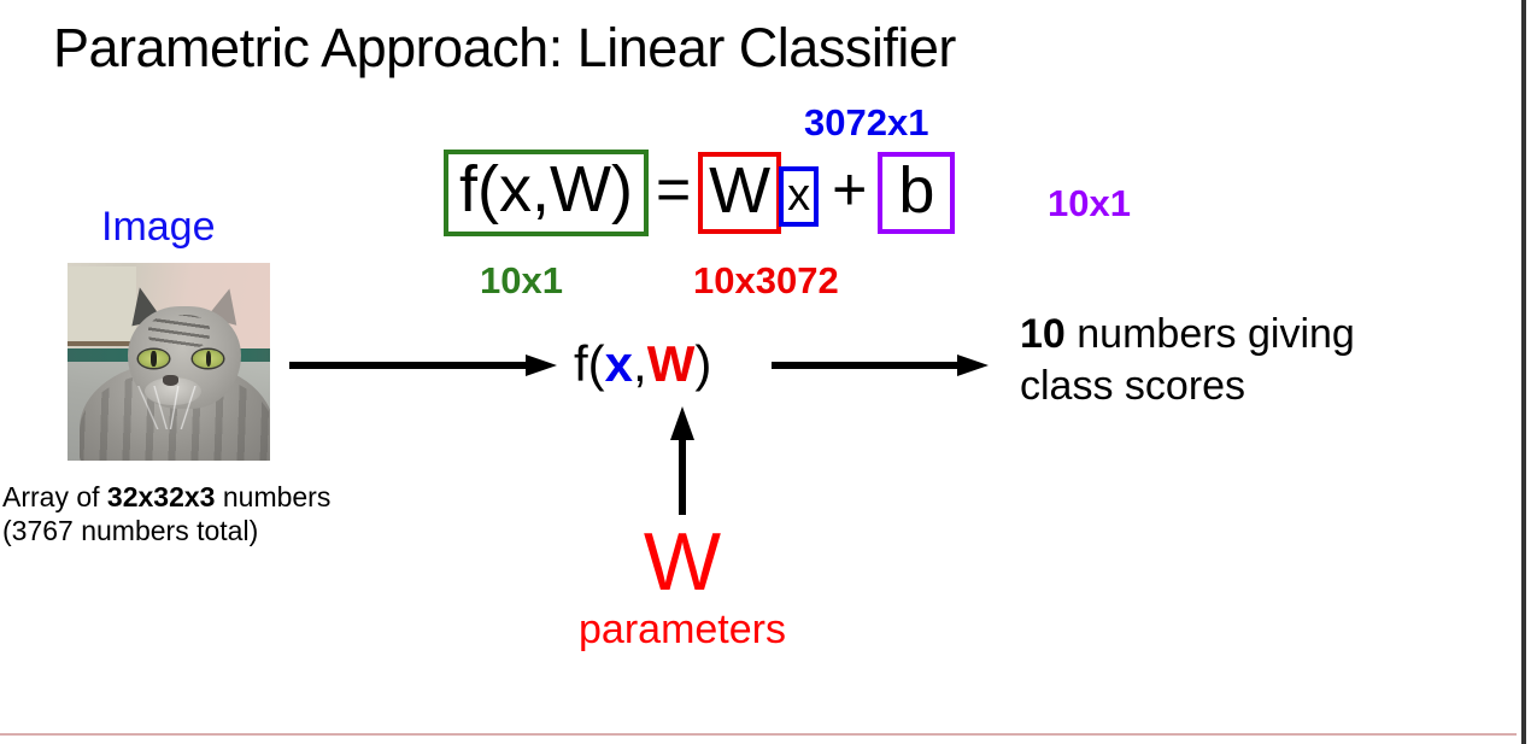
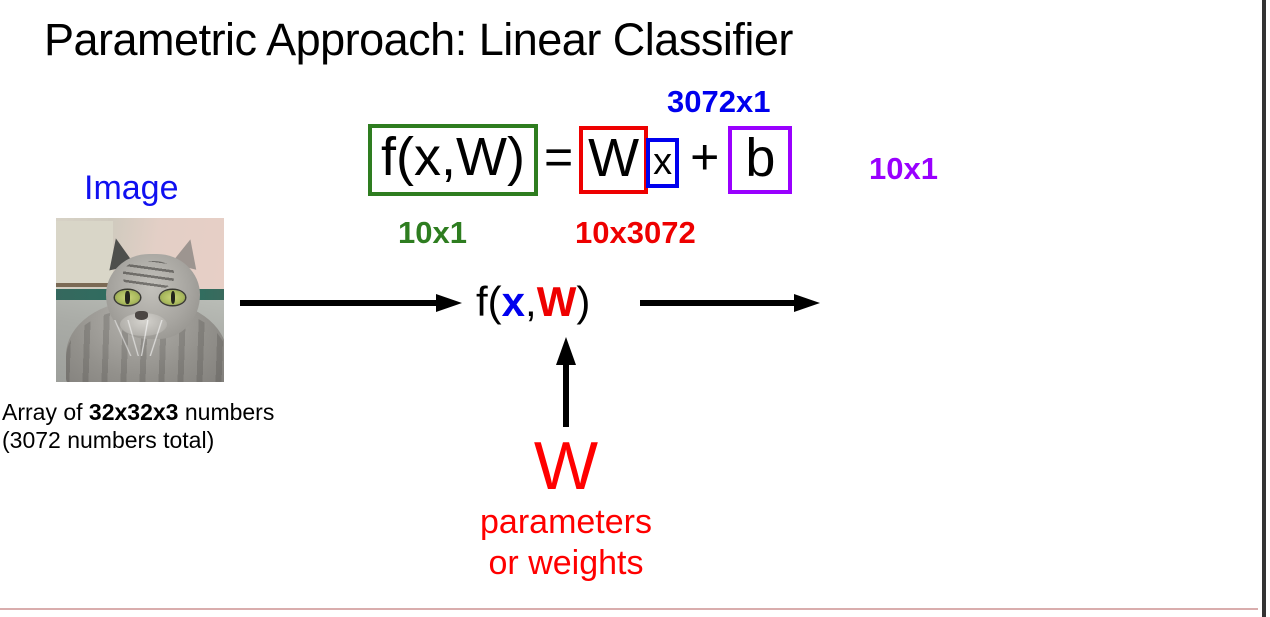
  Parametric Approach: Linear Classifier
  Image
  Array of 32x32x3 numbers
- (3767 numbers total)
+ (3072 numbers total)
  f(x,W)
  =
  W
  x
  +
  b
  3072x1
  10x1
  10x1
  10x3072
  f(x,W)
- 10 numbers giving
- class scores
  W
  parameters
+ or weights
